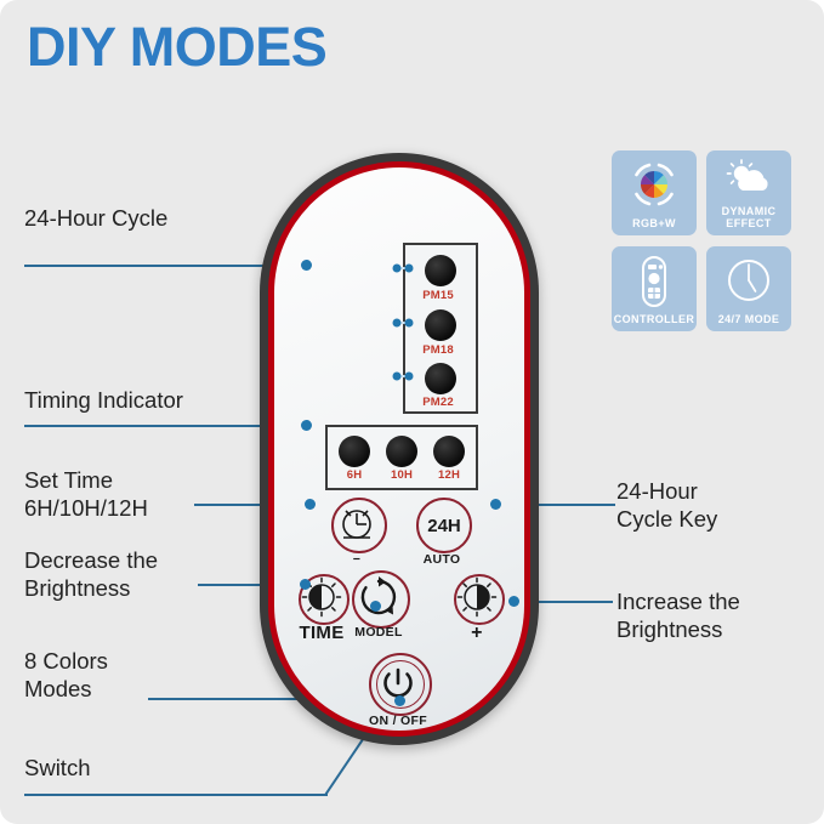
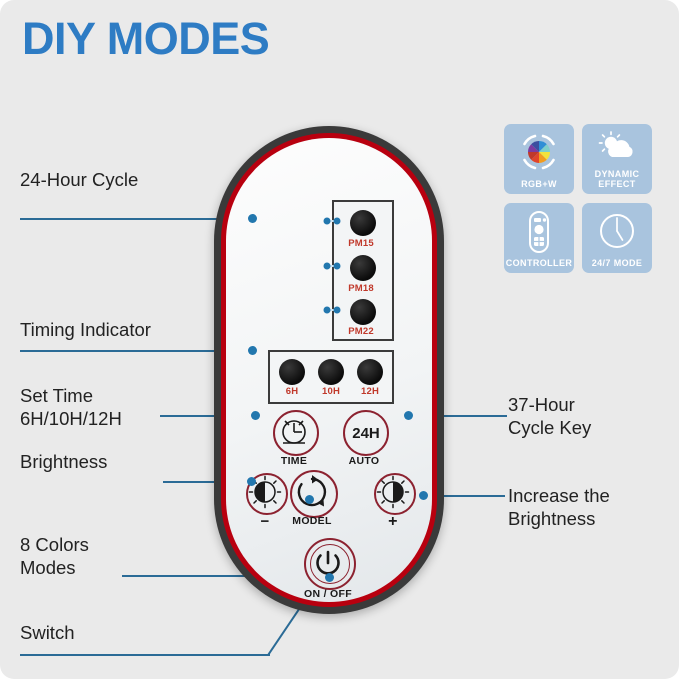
  DIY MODES
  RGB+W
  DYNAMIC
  EFFECT
  CONTROLLER
  24/7 MODE
  PM15
  PM18
  PM22
  6H
  10H
  12H
- −
+ TIME
  24H
  AUTO
- TIME
+ −
  MODEL
  +
  ON / OFF
  24-Hour Cycle
  Timing Indicator
  Set Time
  6H/10H/12H
- Decrease the
  Brightness
  8 Colors
  Modes
  Switch
- 24-Hour
+ 37-Hour
  Cycle Key
  Increase the
  Brightness
